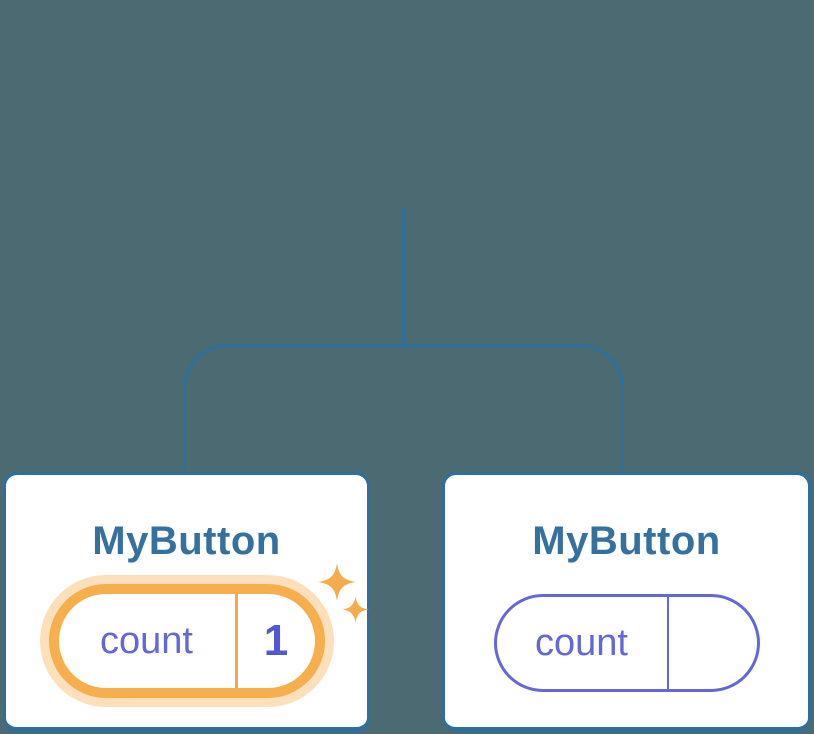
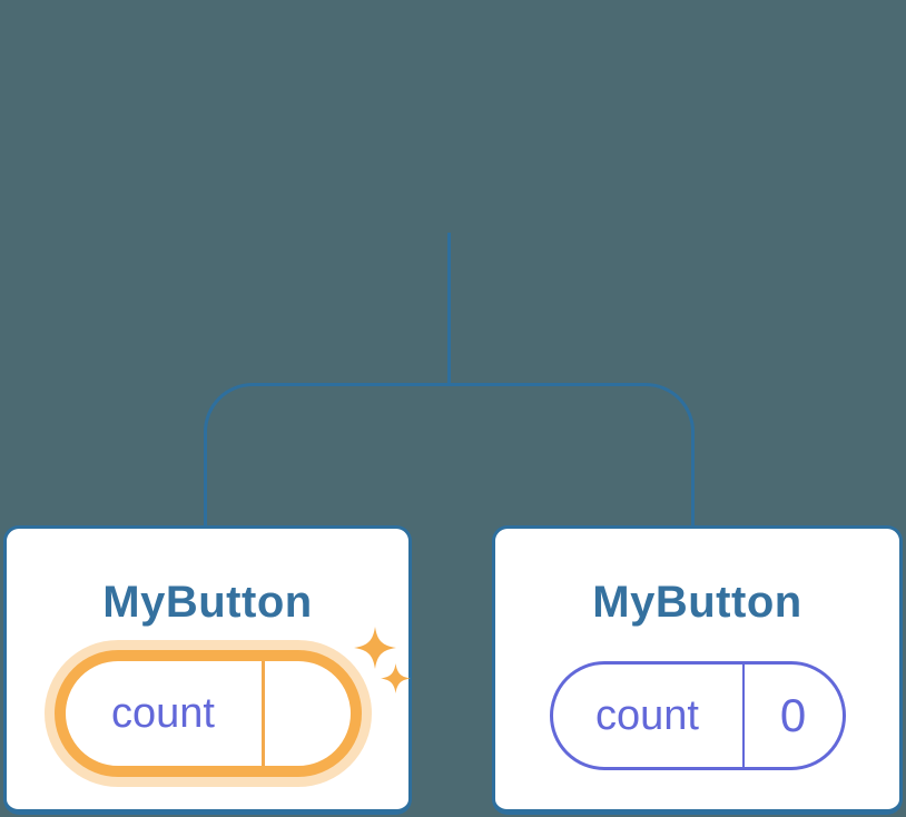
  MyButton
  count
- 1
  MyButton
  count
+ 0
